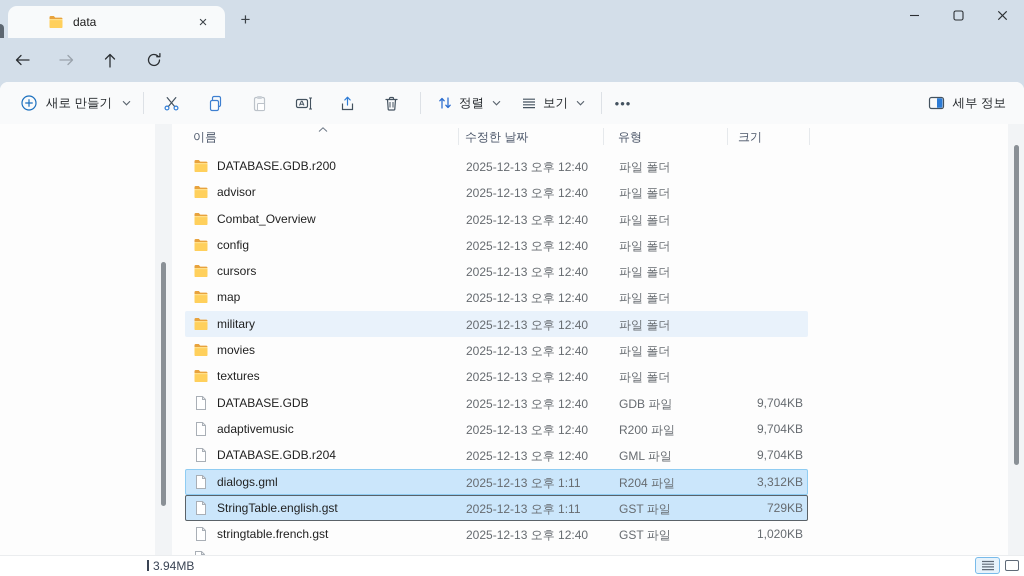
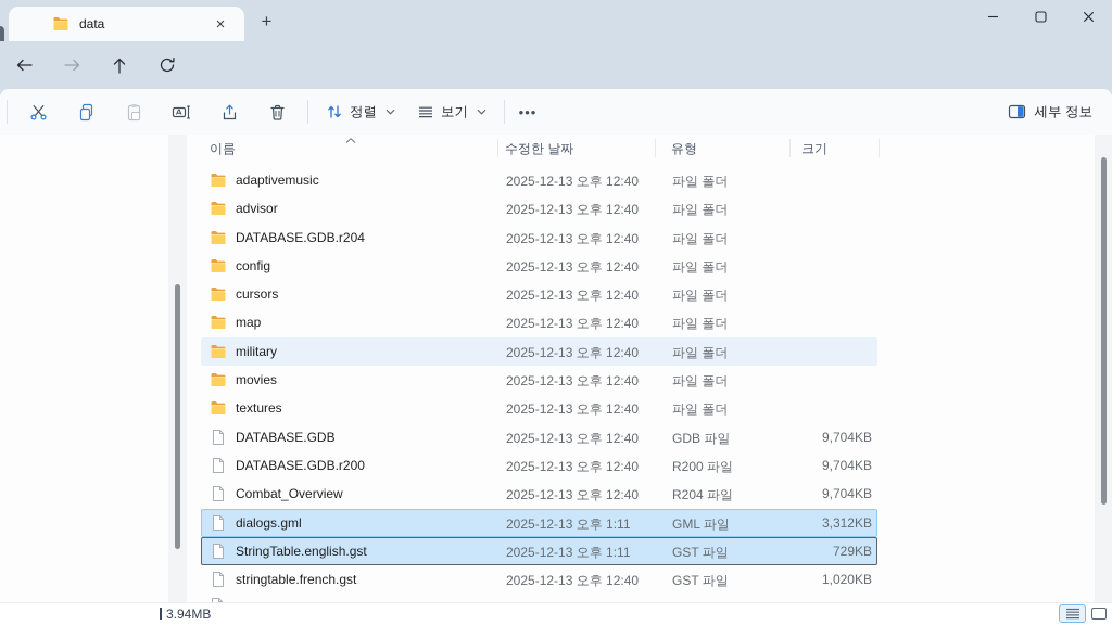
  data
  ×
  +
- 새로 만들기
  정렬
  보기
  •••
  세부 정보
  이름
  수정한 날짜
  유형
  크기
- DATABASE.GDB.r200
+ adaptivemusic
  2025-12-13 오후 12:40
  파일 폴더
  advisor
  2025-12-13 오후 12:40
  파일 폴더
- Combat_Overview
+ DATABASE.GDB.r204
  2025-12-13 오후 12:40
  파일 폴더
  config
  2025-12-13 오후 12:40
  파일 폴더
  cursors
  2025-12-13 오후 12:40
  파일 폴더
  map
  2025-12-13 오후 12:40
  파일 폴더
  military
  2025-12-13 오후 12:40
  파일 폴더
  movies
  2025-12-13 오후 12:40
  파일 폴더
  textures
  2025-12-13 오후 12:40
  파일 폴더
  DATABASE.GDB
  2025-12-13 오후 12:40
  GDB 파일
  9,704KB
- adaptivemusic
+ DATABASE.GDB.r200
  2025-12-13 오후 12:40
  R200 파일
  9,704KB
- DATABASE.GDB.r204
+ Combat_Overview
  2025-12-13 오후 12:40
- GML 파일
+ R204 파일
  9,704KB
  dialogs.gml
  2025-12-13 오후 1:11
- R204 파일
+ GML 파일
  3,312KB
  StringTable.english.gst
  2025-12-13 오후 1:11
  GST 파일
  729KB
  stringtable.french.gst
  2025-12-13 오후 12:40
  GST 파일
  1,020KB
  3.94MB
